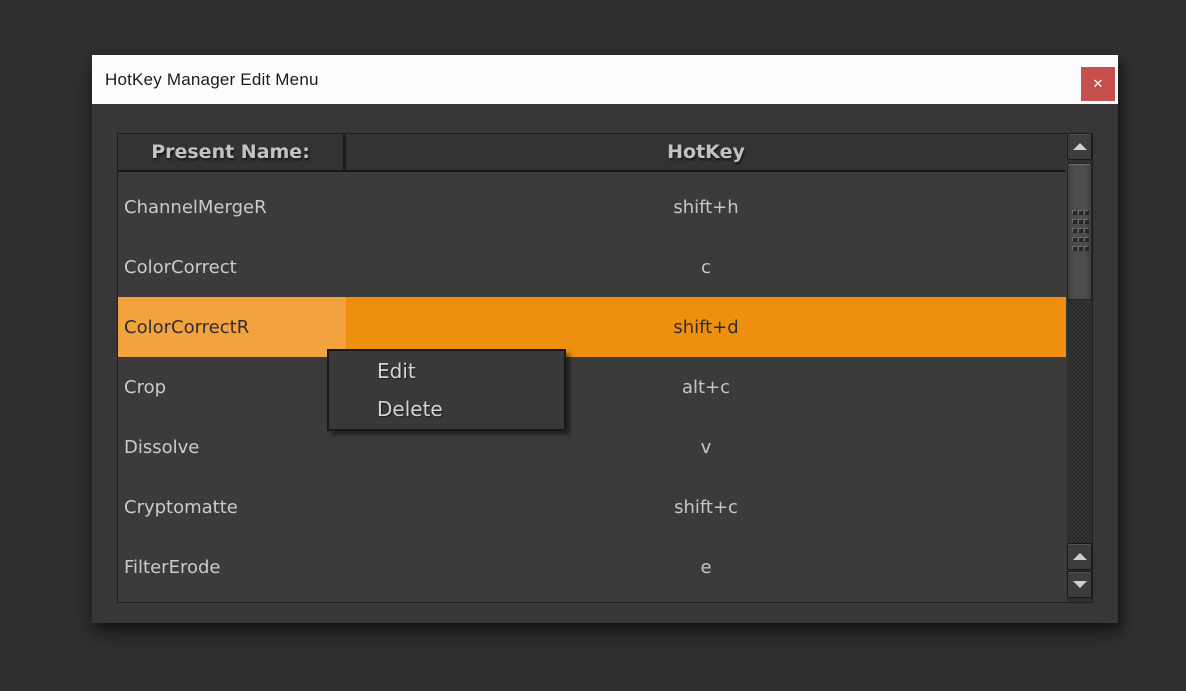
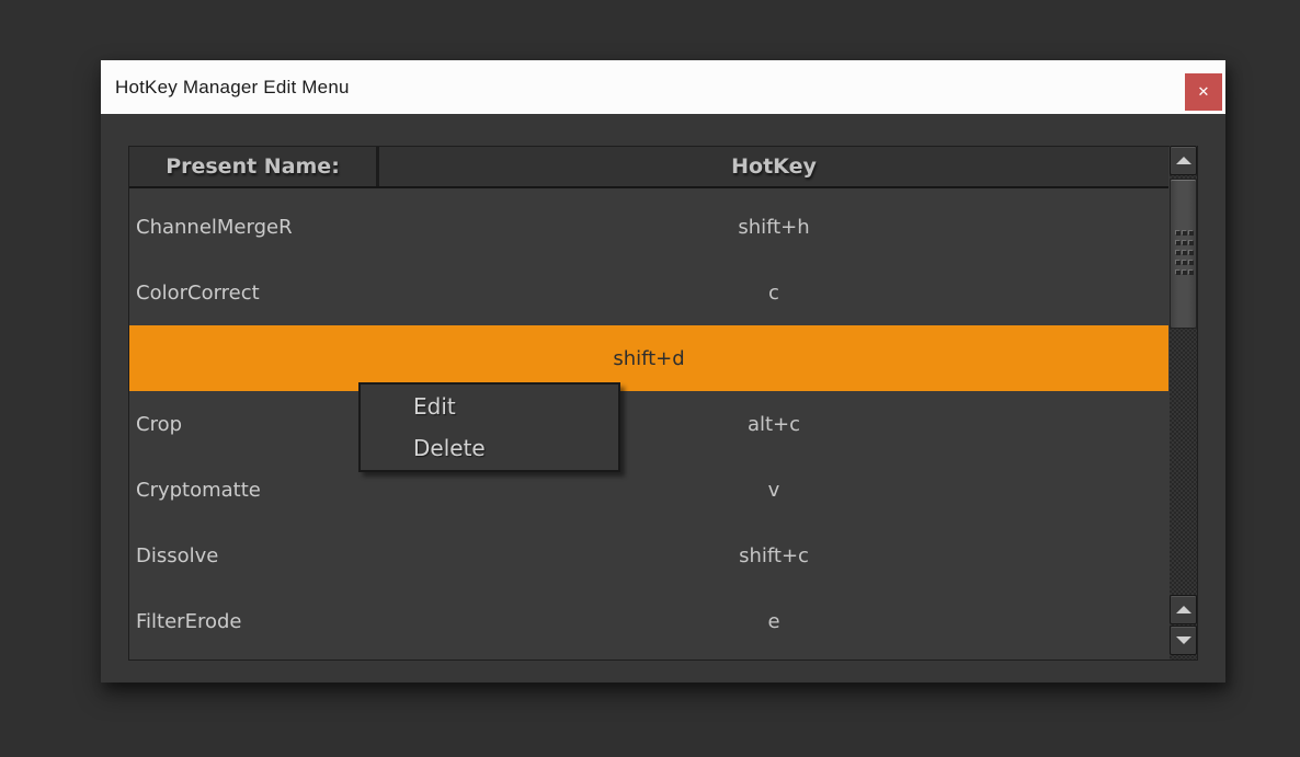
  HotKey Manager Edit Menu
  ✕
  Present Name:
  HotKey
  ChannelMergeR
  shift+h
  ColorCorrect
  c
- ColorCorrectR
  shift+d
  Crop
  alt+c
- Dissolve
+ Cryptomatte
  v
- Cryptomatte
+ Dissolve
  shift+c
  FilterErode
  e
  Edit
  Delete
